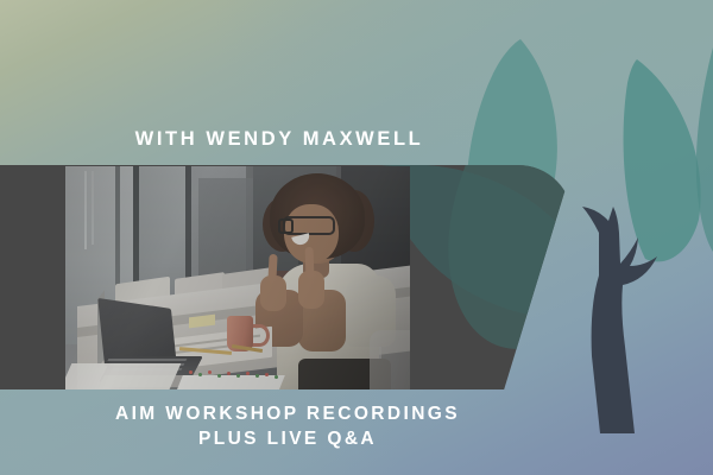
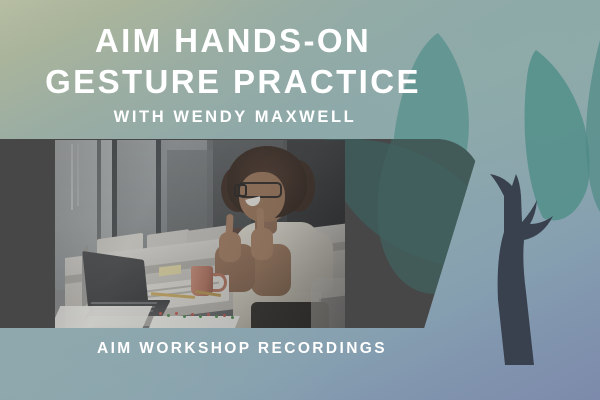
+ AIM HANDS-ON
+ GESTURE PRACTICE
  WITH WENDY MAXWELL
  AIM WORKSHOP RECORDINGS
- PLUS LIVE Q&A
